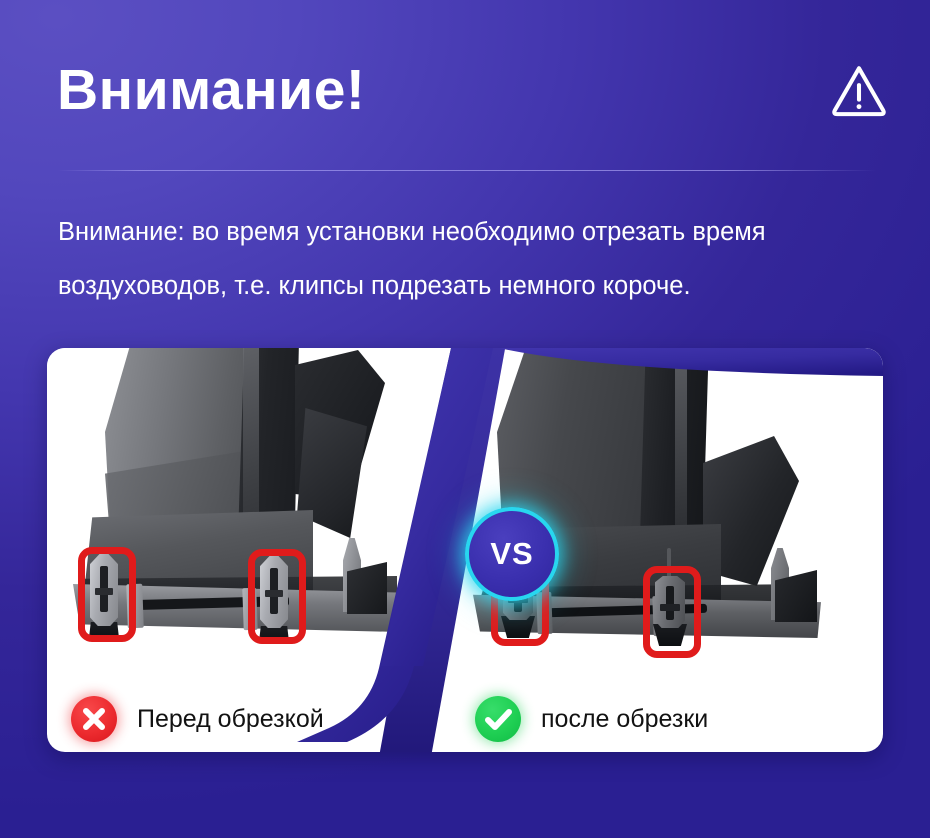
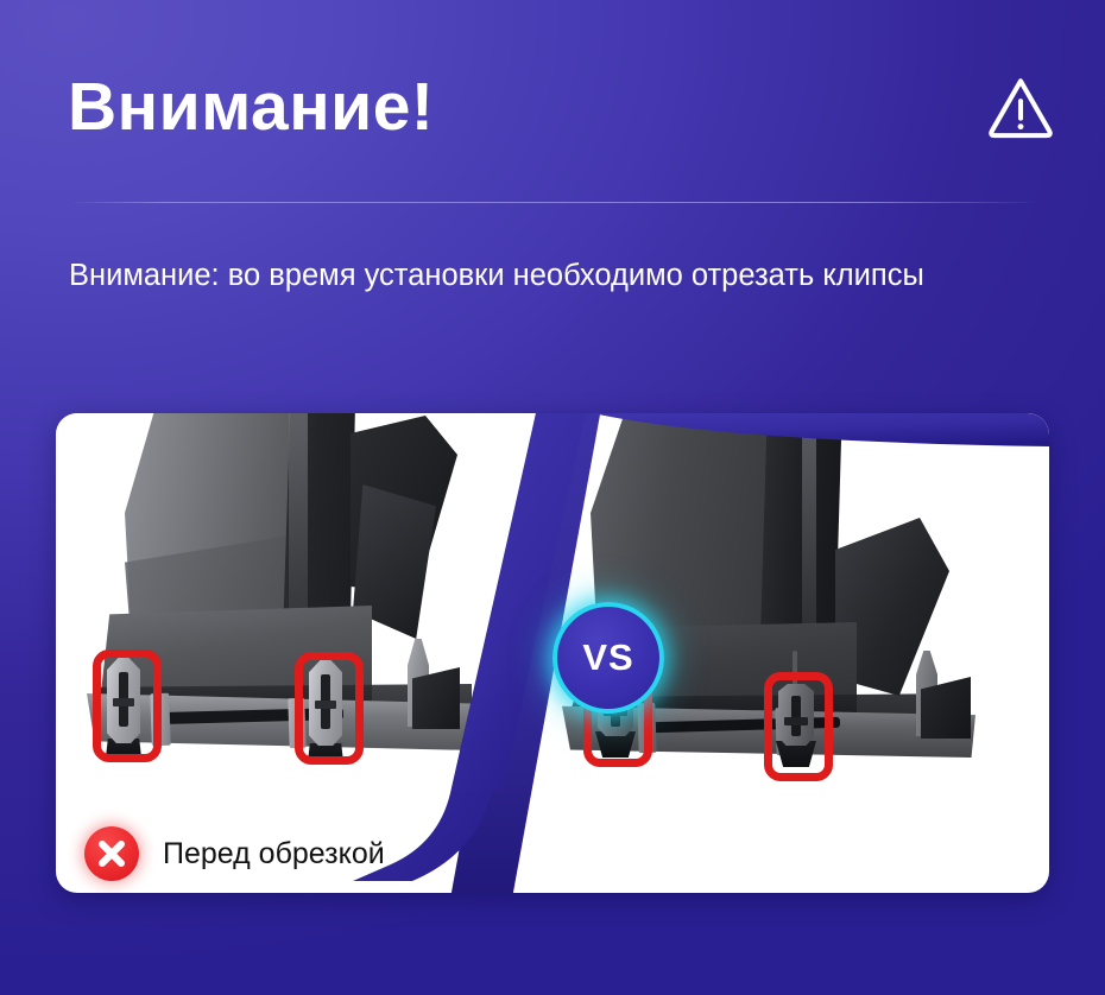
  Внимание!
- Внимание: во время установки необходимо отрезать время
+ Внимание: во время установки необходимо отрезать клипсы
- воздуховодов, т.е. клипсы подрезать немного короче.
  VS
  Перед обрезкой
- после обрезки
